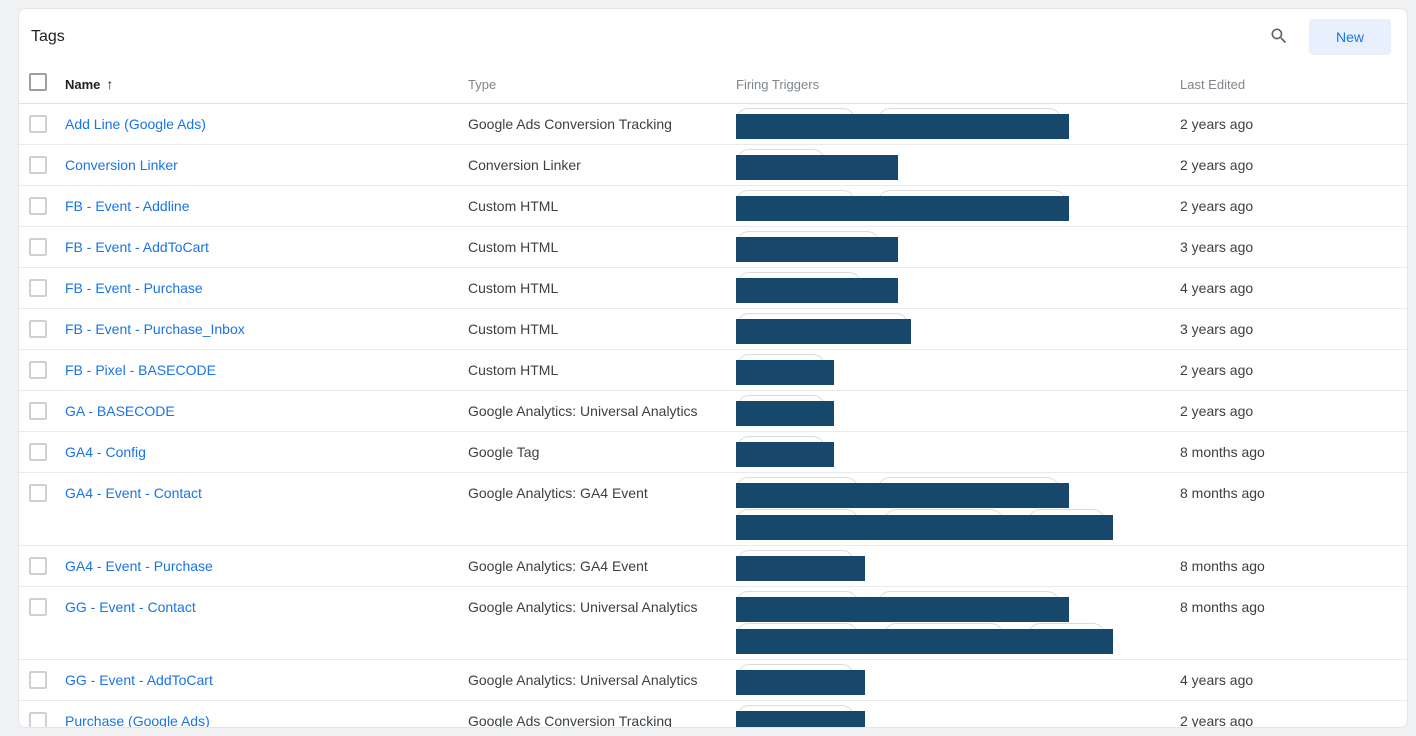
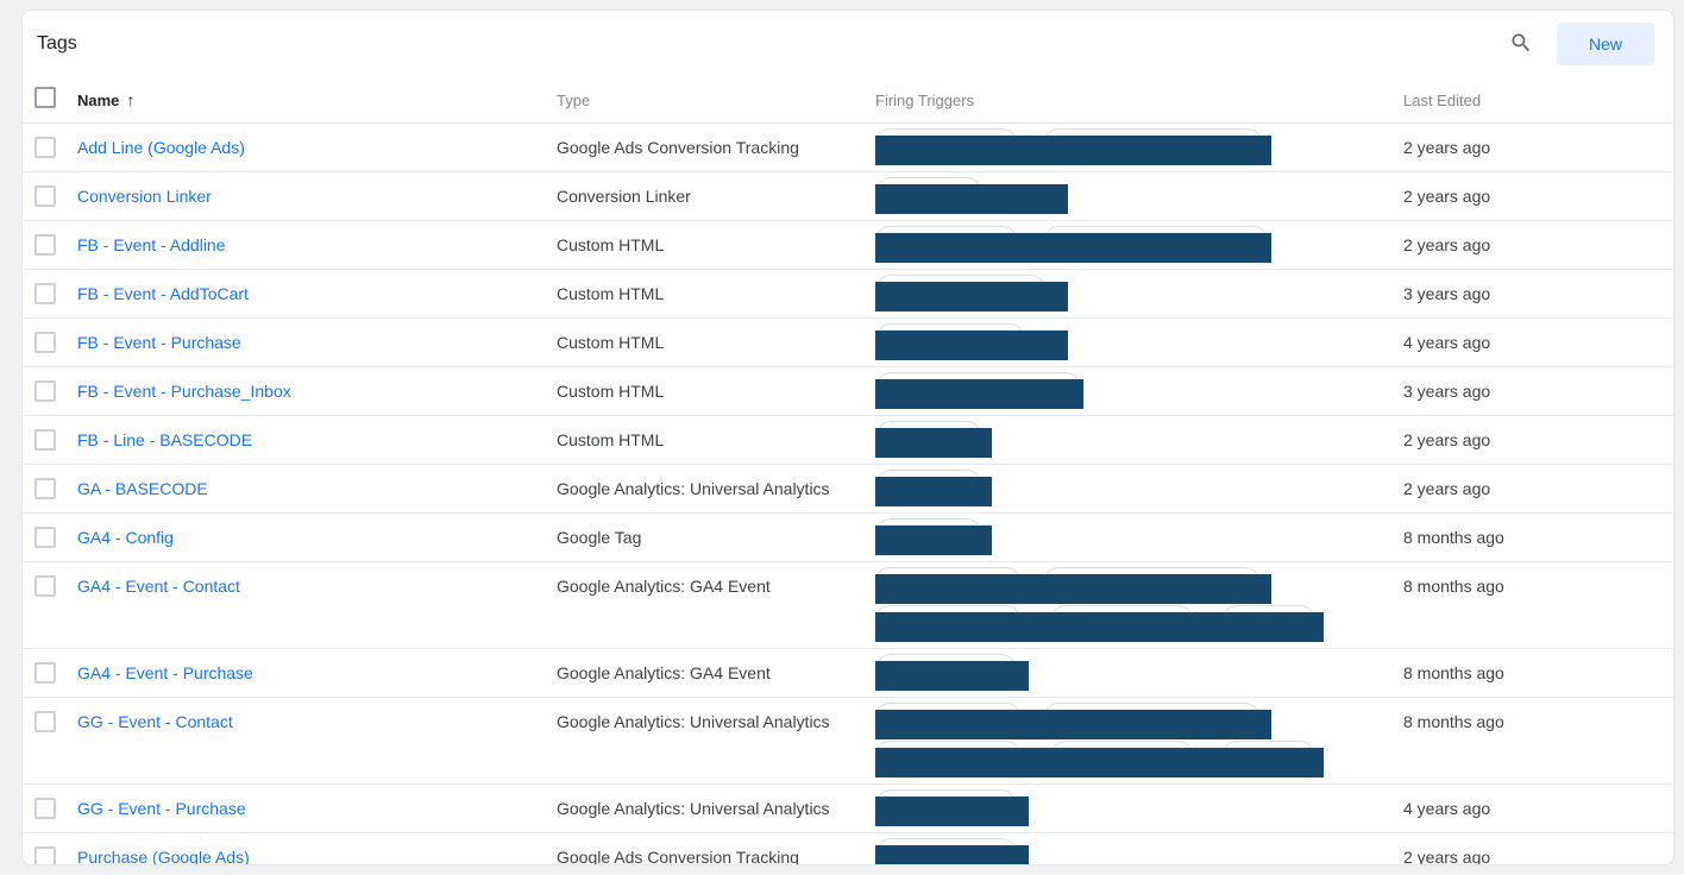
  Tags
  New
  Name ↑
  Type
  Firing Triggers
  Last Edited
  Add Line (Google Ads)
  Google Ads Conversion Tracking
  2 years ago
  Conversion Linker
  Conversion Linker
  2 years ago
  FB - Event - Addline
  Custom HTML
  2 years ago
  FB - Event - AddToCart
  Custom HTML
  3 years ago
  FB - Event - Purchase
  Custom HTML
  4 years ago
  FB - Event - Purchase_Inbox
  Custom HTML
  3 years ago
- FB - Pixel - BASECODE
+ FB - Line - BASECODE
  Custom HTML
  2 years ago
  GA - BASECODE
  Google Analytics: Universal Analytics
  2 years ago
  GA4 - Config
  Google Tag
  8 months ago
  GA4 - Event - Contact
  Google Analytics: GA4 Event
  8 months ago
  GA4 - Event - Purchase
  Google Analytics: GA4 Event
  8 months ago
  GG - Event - Contact
  Google Analytics: Universal Analytics
  8 months ago
- GG - Event - AddToCart
+ GG - Event - Purchase
  Google Analytics: Universal Analytics
  4 years ago
  Purchase (Google Ads)
  Google Ads Conversion Tracking
  2 years ago
